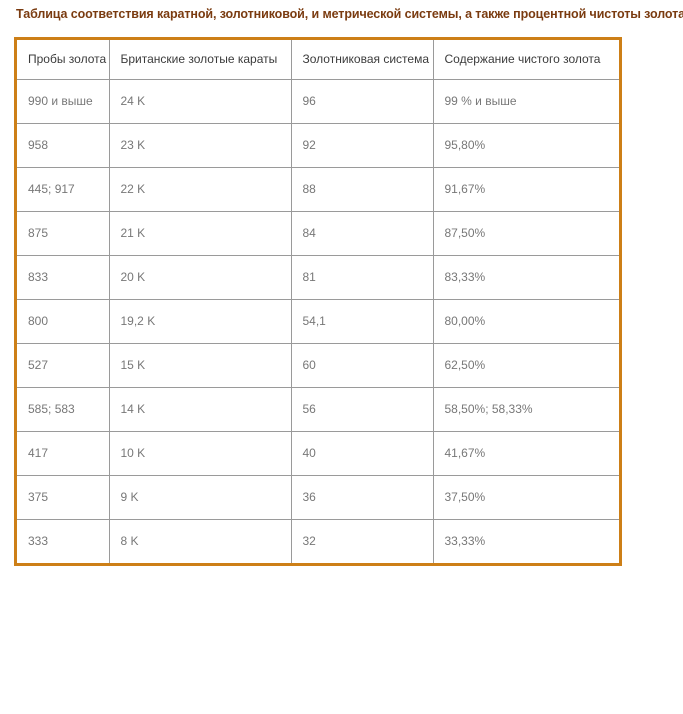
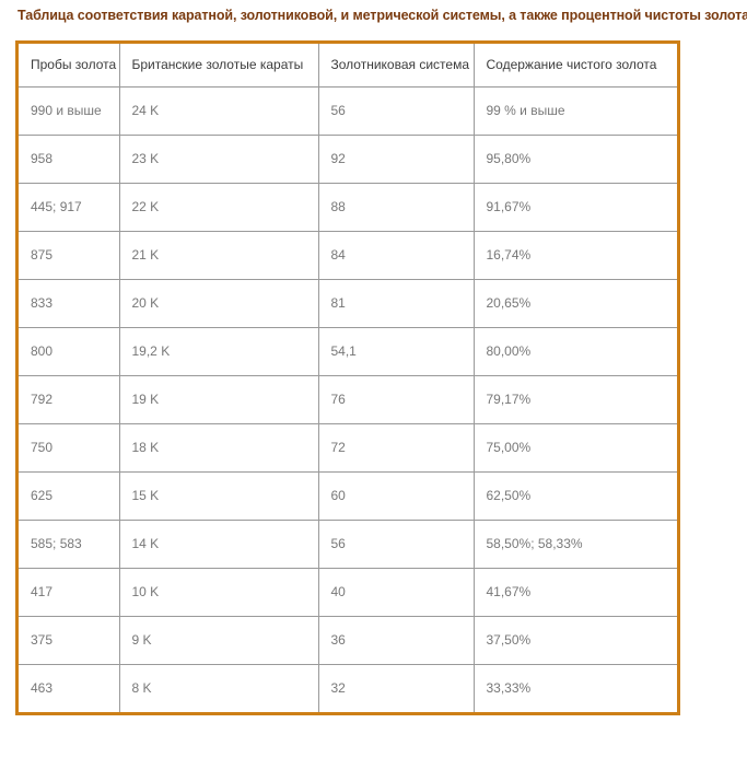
  Таблица соответствия каратной, золотниковой, и метрической системы, а также процентной чистоты золота
  Пробы золота	Британские золотые караты	Золотниковая система	Содержание чистого золота
- 990 и выше	24 K	96	99 % и выше
+ 990 и выше	24 K	56	99 % и выше
  958	23 K	92	95,80%
  445; 917	22 K	88	91,67%
- 875	21 K	84	87,50%
+ 875	21 K	84	16,74%
- 833	20 K	81	83,33%
+ 833	20 K	81	20,65%
  800	19,2 K	54,1	80,00%
+ 792	19 K	76	79,17%
+ 750	18 K	72	75,00%
- 527	15 K	60	62,50%
+ 625	15 K	60	62,50%
  585; 583	14 K	56	58,50%; 58,33%
  417	10 K	40	41,67%
  375	9 K	36	37,50%
- 333	8 K	32	33,33%
+ 463	8 K	32	33,33%
